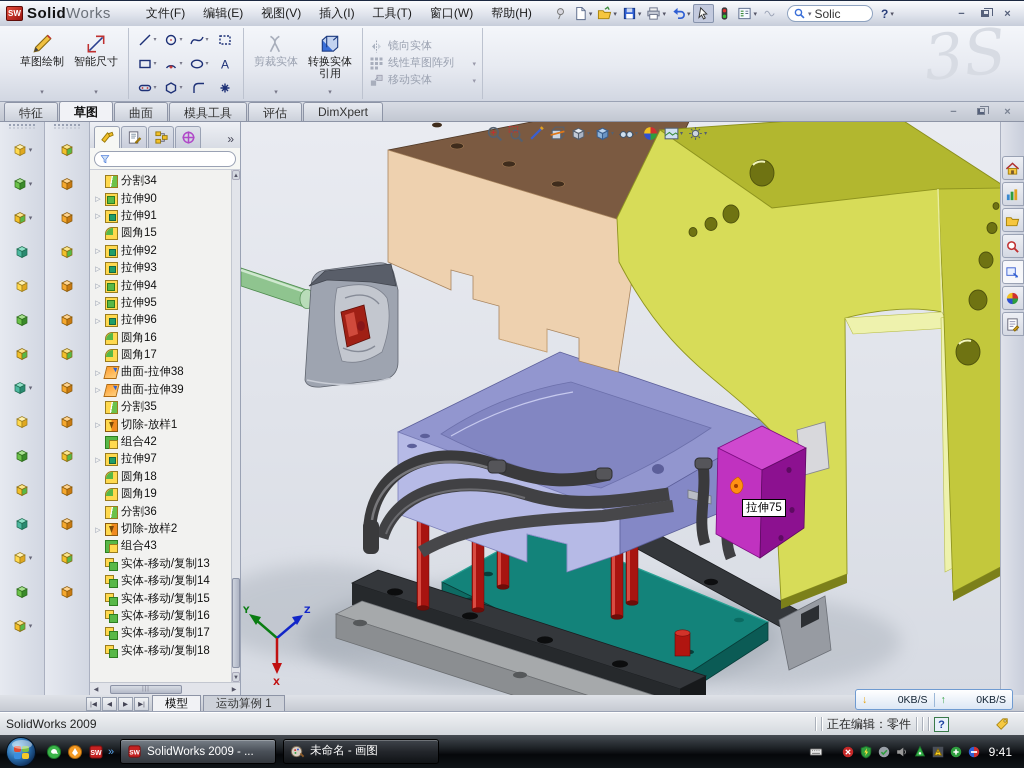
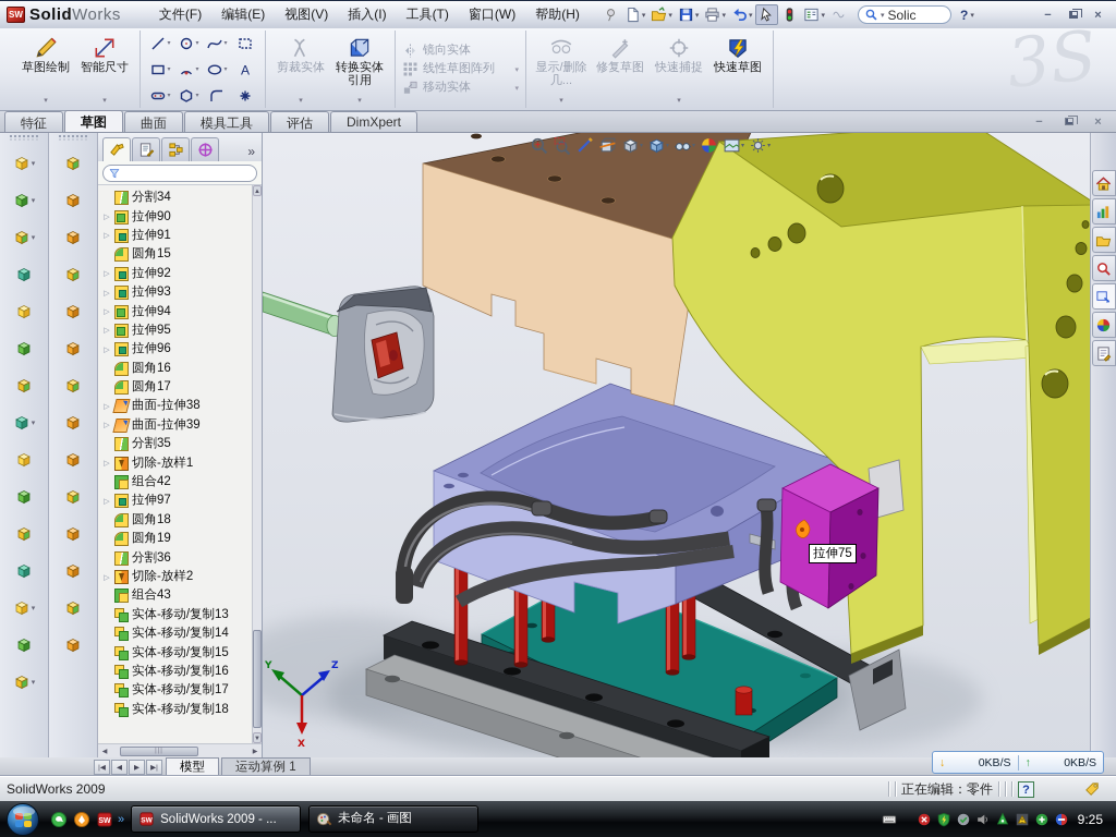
  SW
  SolidWorks
  文件(F)
  编辑(E)
  视图(V)
  插入(I)
  工具(T)
  窗口(W)
  帮助(H)
  Solic
  ?
  −
  ×
  草图绘制
  智能尺寸
  A
  剪裁实体
  转换实体引用
  镜向实体
  线性草图阵列
  移动实体
+ 显示/删除几...
+ 修复草图
+ 快速捕捉
+ 快速草图
  −
  ×
  特征
  草图
  曲面
  模具工具
  评估
  DimXpert
  »
  分割34
  拉伸90
  拉伸91
  圆角15
  拉伸92
  拉伸93
  拉伸94
  拉伸95
  拉伸96
  圆角16
  圆角17
  曲面-拉伸38
  曲面-拉伸39
  分割35
  切除-放样1
  组合42
  拉伸97
  圆角18
  圆角19
  分割36
  切除-放样2
  组合43
  实体-移动/复制13
  实体-移动/复制14
  实体-移动/复制15
  实体-移动/复制16
  实体-移动/复制17
  实体-移动/复制18
  Y
  Z
  X
  拉伸75
  模型
  运动算例 1
  SolidWorks 2009
  正在编辑：零件
  ?
  »
  SolidWorks 2009 - ...
  未命名 - 画图
- 9:41
+ 9:25
  ↓
  0KB/S
  ↑
  0KB/S
